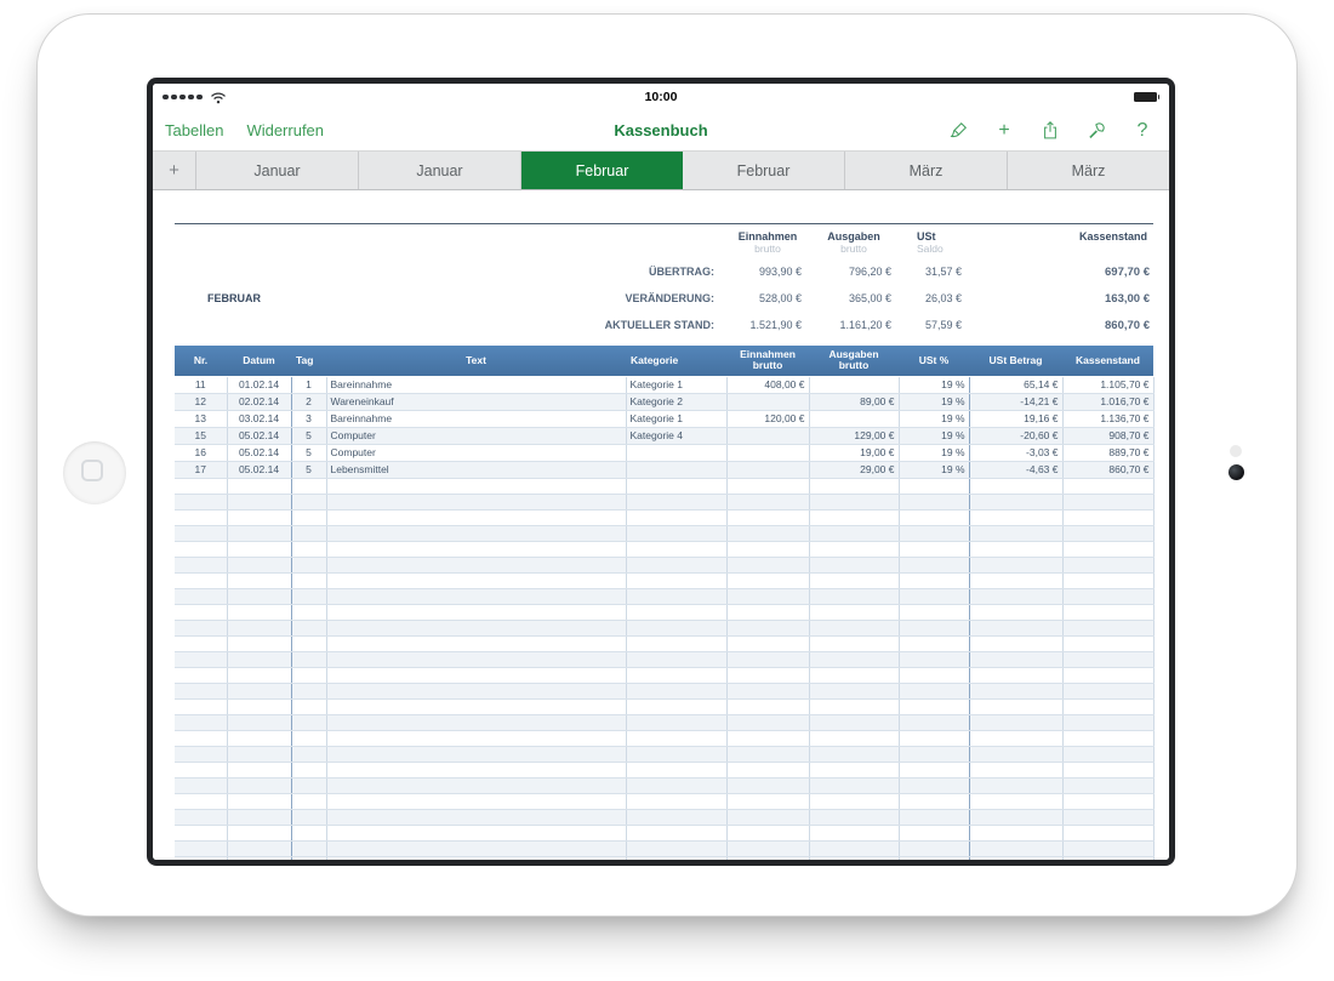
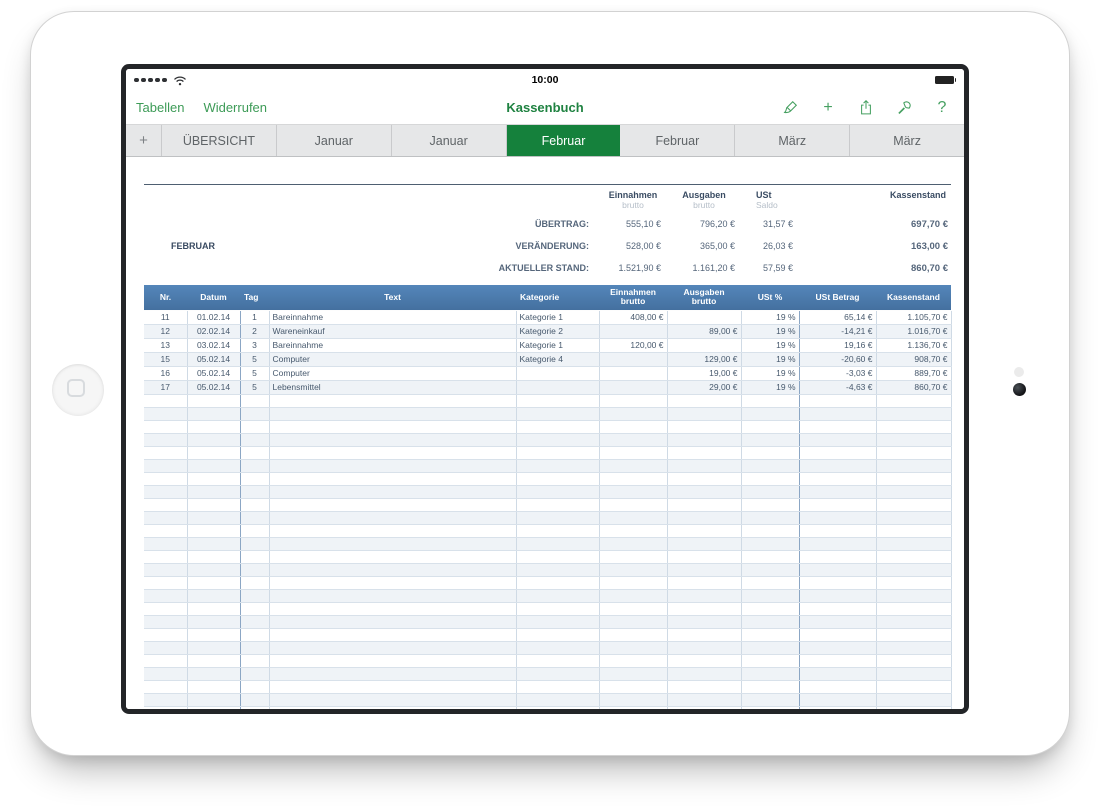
  10:00
  Tabellen
  Widerrufen
  Kassenbuch
  +
  ?
  +
+ ÜBERSICHT
  Januar
  Januar
  Februar
  Februar
  März
  März
  	Einnahmen brutto	Ausgaben brutto	USt Saldo		Kassenstand
- ÜBERTRAG:	993,90 €	796,20 €	31,57 €		697,70 €
+ ÜBERTRAG:	555,10 €	796,20 €	31,57 €		697,70 €
  FEBRUAR VERÄNDERUNG:	528,00 €	365,00 €	26,03 €		163,00 €
  AKTUELLER STAND:	1.521,90 €	1.161,20 €	57,59 €		860,70 €
  Nr.	Datum	Tag	Text	Kategorie	Einnahmen brutto	Ausgaben brutto	USt %	USt Betrag	Kassenstand
  11	01.02.14	1	Bareinnahme	Kategorie 1	408,00 €		19 %	65,14 €	1.105,70 €
  12	02.02.14	2	Wareneinkauf	Kategorie 2		89,00 €	19 %	-14,21 €	1.016,70 €
  13	03.02.14	3	Bareinnahme	Kategorie 1	120,00 €		19 %	19,16 €	1.136,70 €
  15	05.02.14	5	Computer	Kategorie 4		129,00 €	19 %	-20,60 €	908,70 €
  16	05.02.14	5	Computer			19,00 €	19 %	-3,03 €	889,70 €
  17	05.02.14	5	Lebensmittel			29,00 €	19 %	-4,63 €	860,70 €
